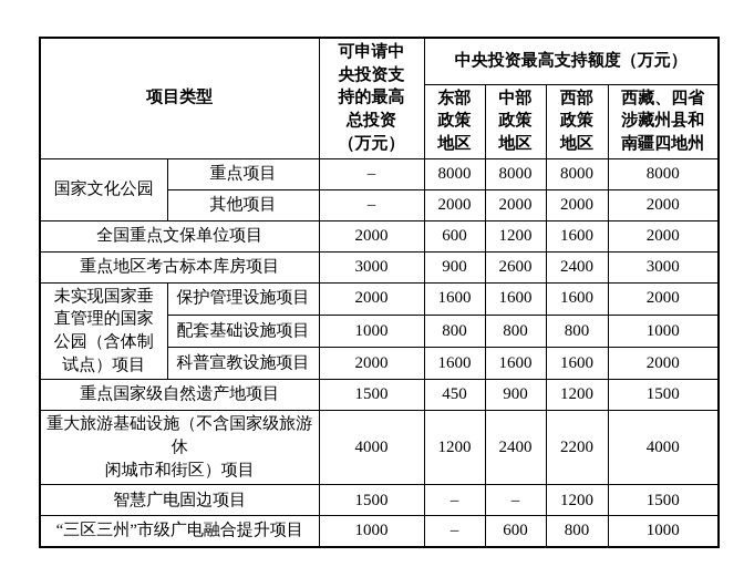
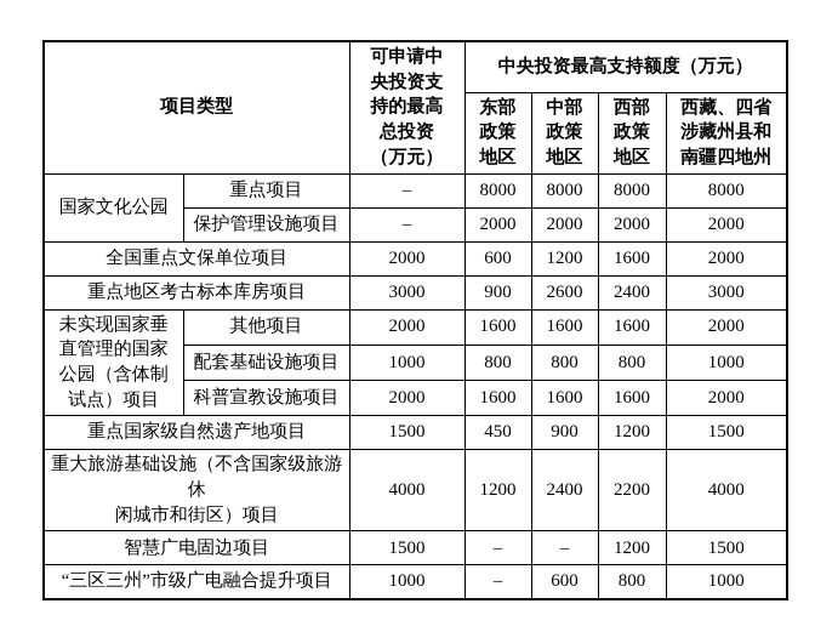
  项目类型	可申请中 央投资支 持的最高 总投资 （万元）	中央投资最高支持额度（万元）
  东部 政策 地区	中部 政策 地区	西部 政策 地区	西藏、四省 涉藏州县和 南疆四地州
  国家文化公园	重点项目	–	8000	8000	8000	8000
- 其他项目	–	2000	2000	2000	2000
+ 保护管理设施项目	–	2000	2000	2000	2000
  全国重点文保单位项目	2000	600	1200	1600	2000
  重点地区考古标本库房项目	3000	900	2600	2400	3000
- 未实现国家垂 直管理的国家 公园（含体制 试点）项目	保护管理设施项目	2000	1600	1600	1600	2000
+ 未实现国家垂 直管理的国家 公园（含体制 试点）项目	其他项目	2000	1600	1600	1600	2000
  配套基础设施项目	1000	800	800	800	1000
  科普宣教设施项目	2000	1600	1600	1600	2000
  重点国家级自然遗产地项目	1500	450	900	1200	1500
  重大旅游基础设施（不含国家级旅游休 闲城市和街区）项目	4000	1200	2400	2200	4000
  智慧广电固边项目	1500	–	–	1200	1500
  “三区三州”市级广电融合提升项目	1000	–	600	800	1000
